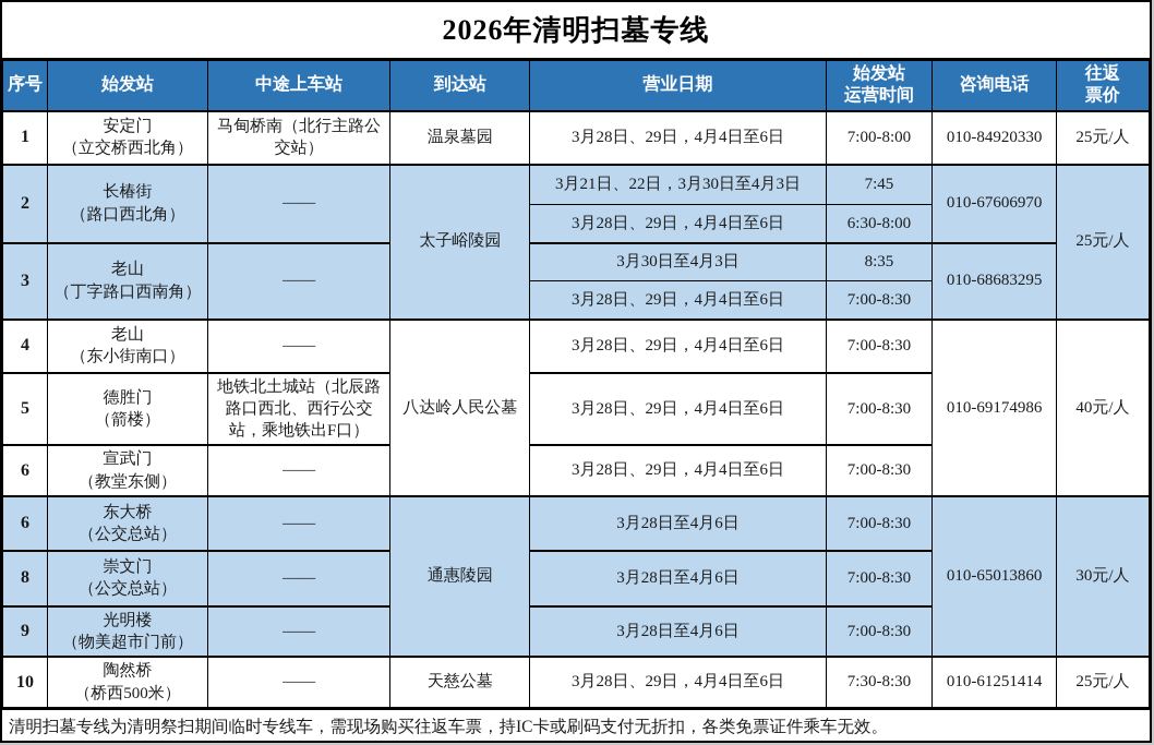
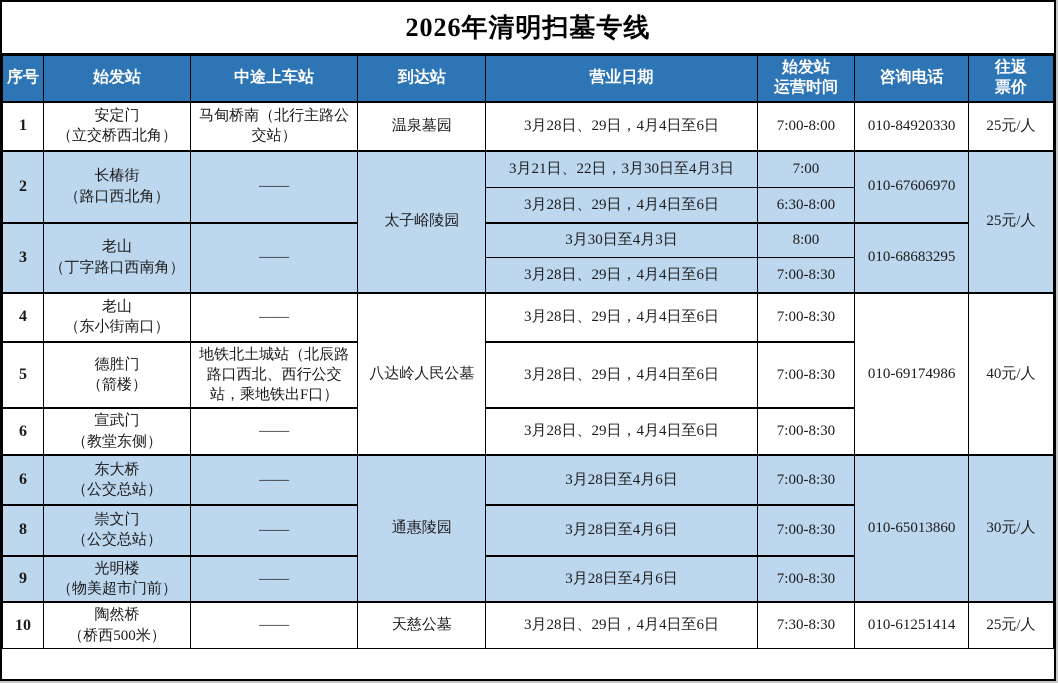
  2026年清明扫墓专线
  序号	始发站	中途上车站	到达站	营业日期	始发站 运营时间	咨询电话	往返 票价
  1	安定门 （立交桥西北角）	马甸桥南（北行主路公交站）	温泉墓园	3月28日、29日，4月4日至6日	7:00-8:00	010-84920330	25元/人
- 2	长椿街 （路口西北角）	——	太子峪陵园	3月21日、22日，3月30日至4月3日	7:45	010-67606970	25元/人
+ 2	长椿街 （路口西北角）	——	太子峪陵园	3月21日、22日，3月30日至4月3日	7:00	010-67606970	25元/人
  3月28日、29日，4月4日至6日	6:30-8:00
- 3	老山 （丁字路口西南角）	——	3月30日至4月3日	8:35	010-68683295
+ 3	老山 （丁字路口西南角）	——	3月30日至4月3日	8:00	010-68683295
  3月28日、29日，4月4日至6日	7:00-8:30
  4	老山 （东小街南口）	——	八达岭人民公墓	3月28日、29日，4月4日至6日	7:00-8:30	010-69174986	40元/人
  5	德胜门 （箭楼）	地铁北土城站（北辰路路口西北、西行公交站，乘地铁出F口）	3月28日、29日，4月4日至6日	7:00-8:30
  6	宣武门 （教堂东侧）	——	3月28日、29日，4月4日至6日	7:00-8:30
  6	东大桥 （公交总站）	——	通惠陵园	3月28日至4月6日	7:00-8:30	010-65013860	30元/人
  8	崇文门 （公交总站）	——	3月28日至4月6日	7:00-8:30
  9	光明楼 （物美超市门前）	——	3月28日至4月6日	7:00-8:30
  10	陶然桥 （桥西500米）	——	天慈公墓	3月28日、29日，4月4日至6日	7:30-8:30	010-61251414	25元/人
- 清明扫墓专线为清明祭扫期间临时专线车，需现场购买往返车票，持IC卡或刷码支付无折扣，各类免票证件乘车无效。
